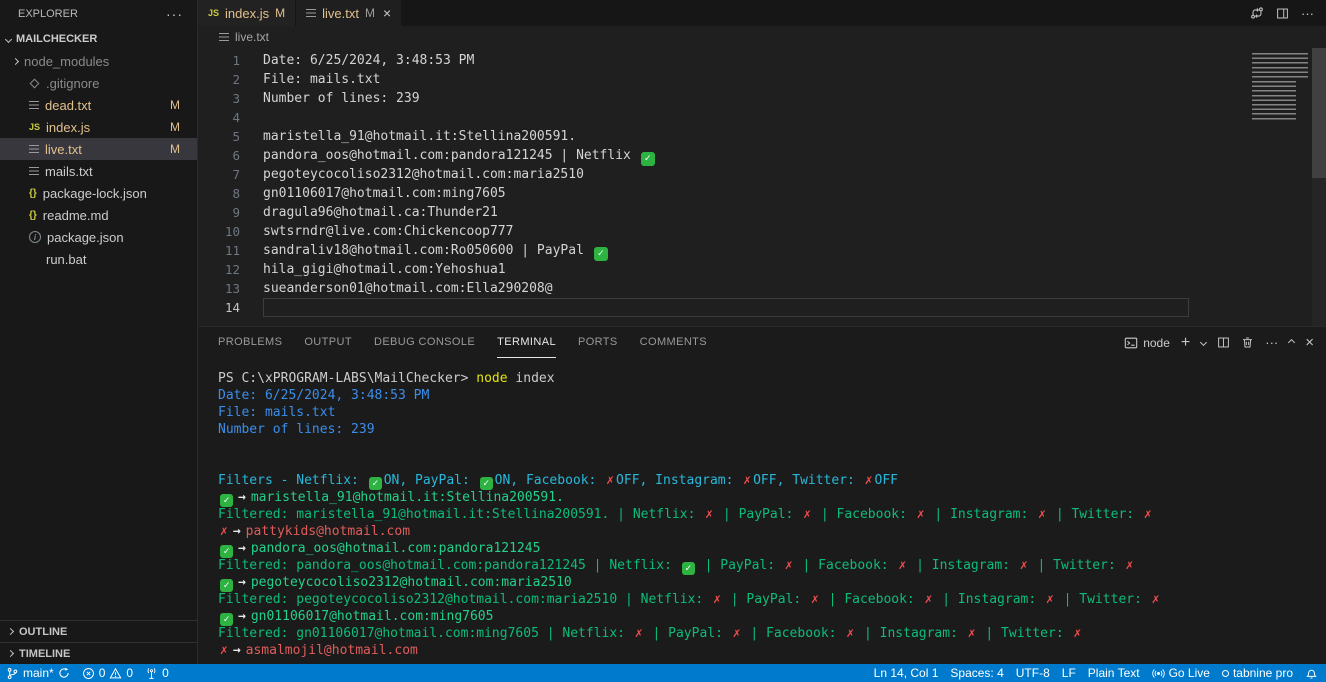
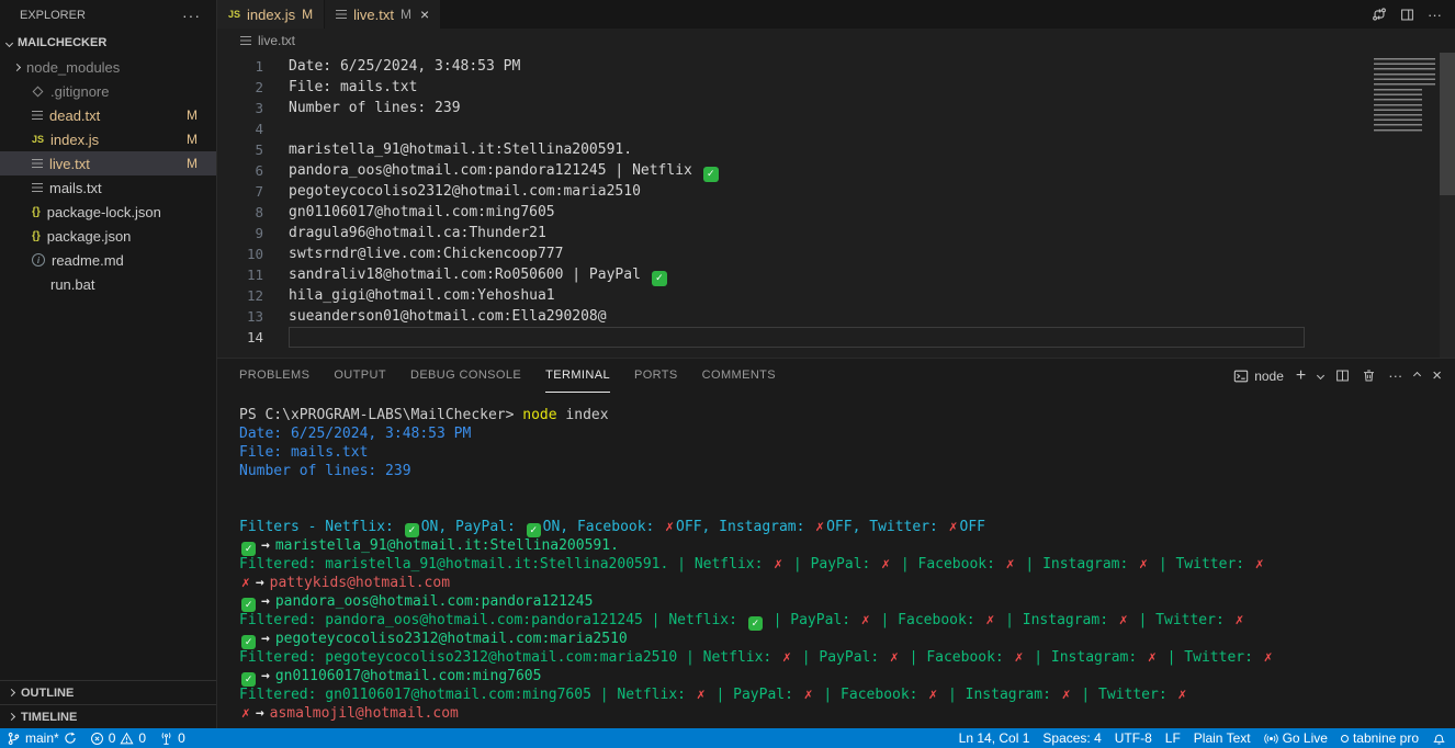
  EXPLORER
  ···
  MAILCHECKER
  node_modules
  .gitignore
  dead.txt
  M
  JS
  index.js
  M
  live.txt
  M
  mails.txt
  {}
  package-lock.json
  {}
- readme.md
+ package.json
  i
- package.json
+ readme.md
  run.bat
  OUTLINE
  TIMELINE
  JS
  index.js
  M
  live.txt
  M
  ×
  ···
  live.txt
  1
  Date: 6/25/2024, 3:48:53 PM
  2
  File: mails.txt
  3
  Number of lines: 239
  4
  5
  maristella_91@hotmail.it:Stellina200591.
  6
  pandora_oos@hotmail.com:pandora121245 | Netflix ✓
  7
  pegoteycocoliso2312@hotmail.com:maria2510
  8
  gn01106017@hotmail.com:ming7605
  9
  dragula96@hotmail.ca:Thunder21
  10
  swtsrndr@live.com:Chickencoop777
  11
  sandraliv18@hotmail.com:Ro050600 | PayPal ✓
  12
  hila_gigi@hotmail.com:Yehoshua1
  13
  sueanderson01@hotmail.com:Ella290208@
  14
  PROBLEMS
  OUTPUT
  DEBUG CONSOLE
  TERMINAL
  PORTS
  COMMENTS
  node
  +
  ···
  ×
  PS C:\xPROGRAM-LABS\MailChecker> node index
  Date: 6/25/2024, 3:48:53 PM
  File: mails.txt
  Number of lines: 239
  Filters - Netflix: ✓ ON, PayPal: ✓ ON, Facebook: ✗ OFF, Instagram: ✗ OFF, Twitter: ✗ OFF
  ✓ → maristella_91@hotmail.it:Stellina200591.
  Filtered: maristella_91@hotmail.it:Stellina200591. | Netflix: ✗ | PayPal: ✗ | Facebook: ✗ | Instagram: ✗ | Twitter: ✗
  ✗ → pattykids@hotmail.com
  ✓ → pandora_oos@hotmail.com:pandora121245
  Filtered: pandora_oos@hotmail.com:pandora121245 | Netflix: ✓ | PayPal: ✗ | Facebook: ✗ | Instagram: ✗ | Twitter: ✗
  ✓ → pegoteycocoliso2312@hotmail.com:maria2510
  Filtered: pegoteycocoliso2312@hotmail.com:maria2510 | Netflix: ✗ | PayPal: ✗ | Facebook: ✗ | Instagram: ✗ | Twitter: ✗
  ✓ → gn01106017@hotmail.com:ming7605
  Filtered: gn01106017@hotmail.com:ming7605 | Netflix: ✗ | PayPal: ✗ | Facebook: ✗ | Instagram: ✗ | Twitter: ✗
  ✗ → asmalmojil@hotmail.com
  main*
  0
  0
  0
  Ln 14, Col 1
  Spaces: 4
  UTF-8
  LF
  Plain Text
  Go Live
  tabnine pro
